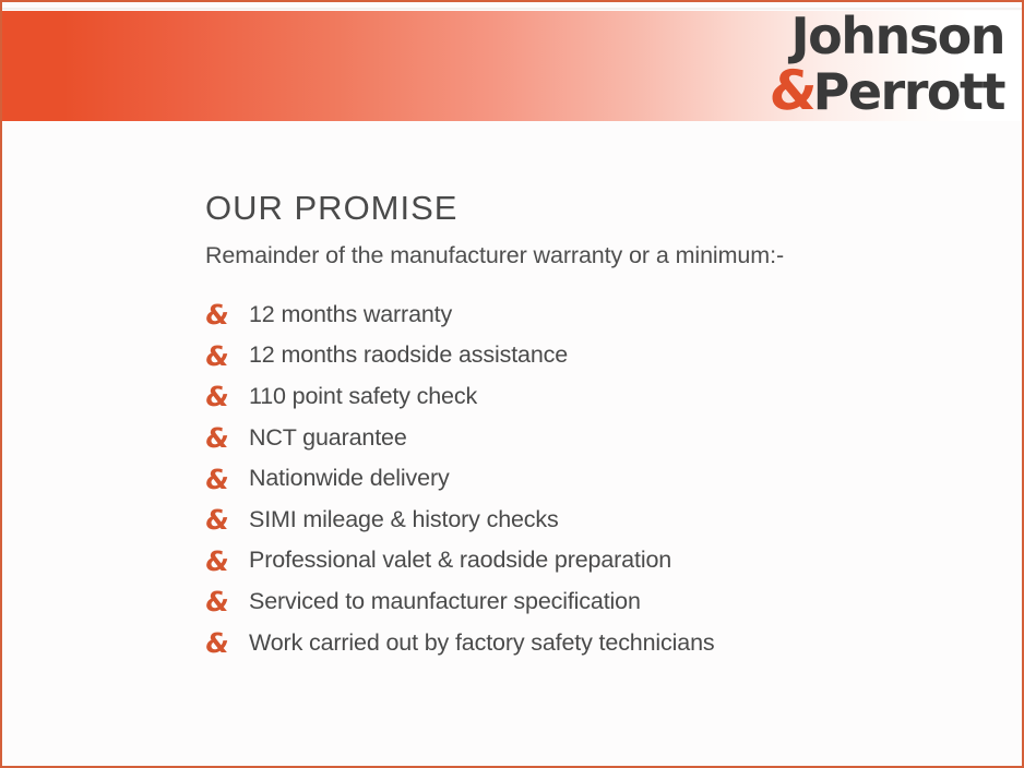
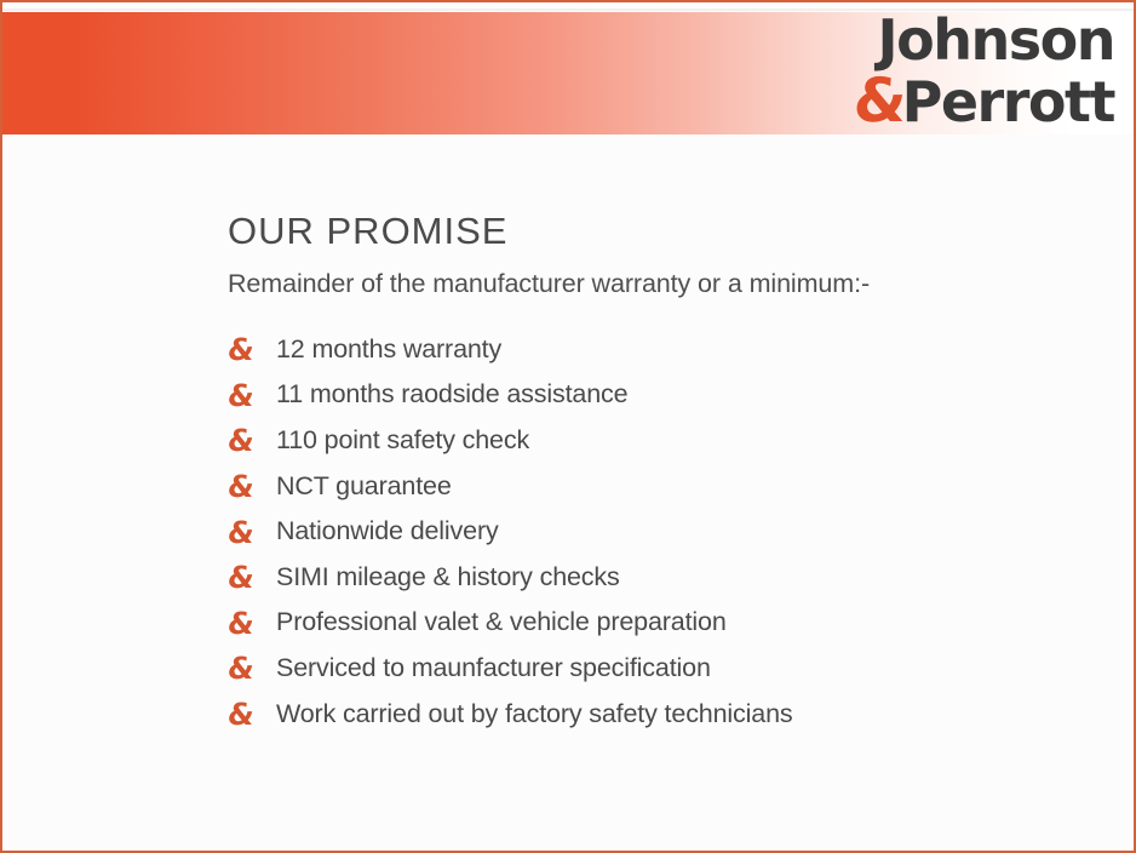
  Johnson
  Perrott
  OUR PROMISE
  Remainder of the manufacturer warranty or a minimum:-
  12 months warranty
- 12 months raodside assistance
+ 11 months raodside assistance
  110 point safety check
  NCT guarantee
  Nationwide delivery
  SIMI mileage & history checks
- Professional valet & raodside preparation
+ Professional valet & vehicle preparation
  Serviced to maunfacturer specification
  Work carried out by factory safety technicians
